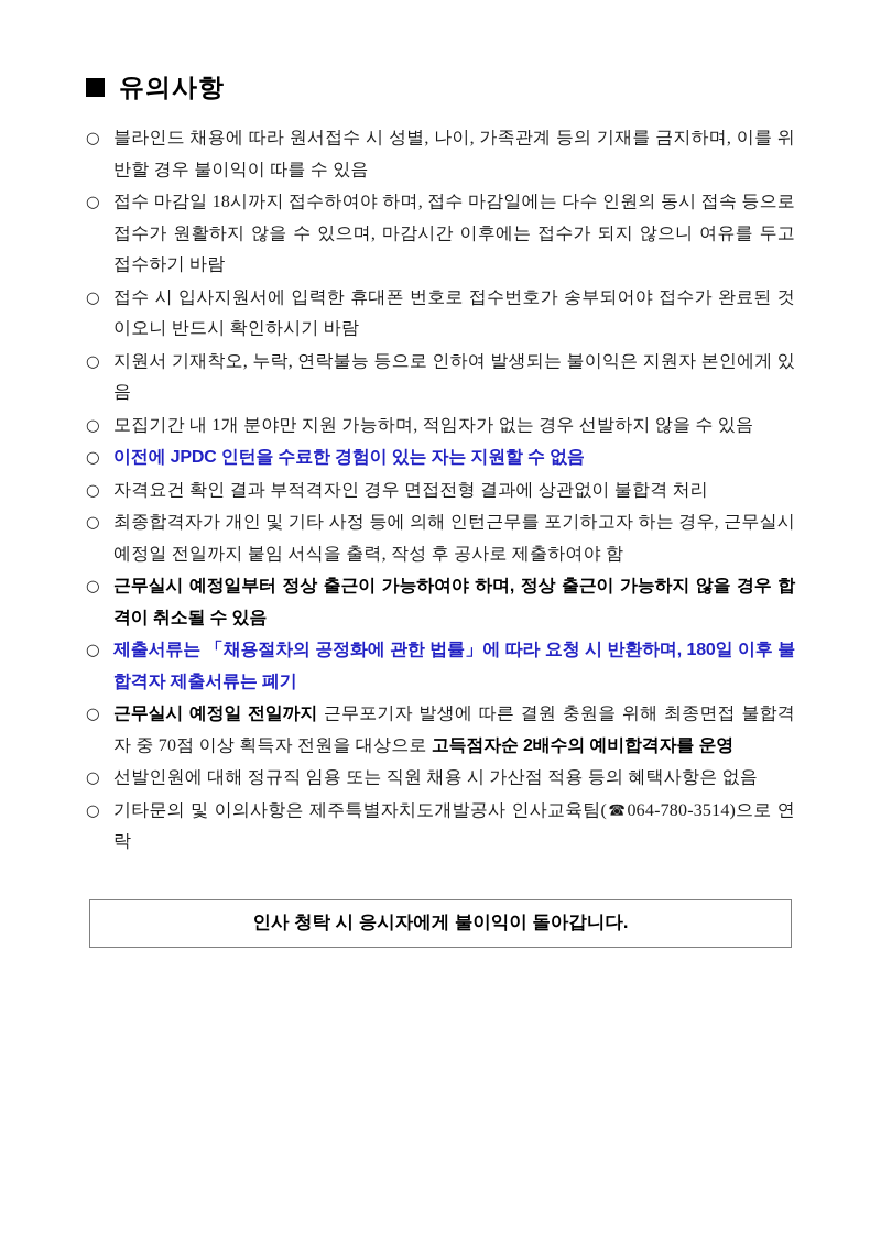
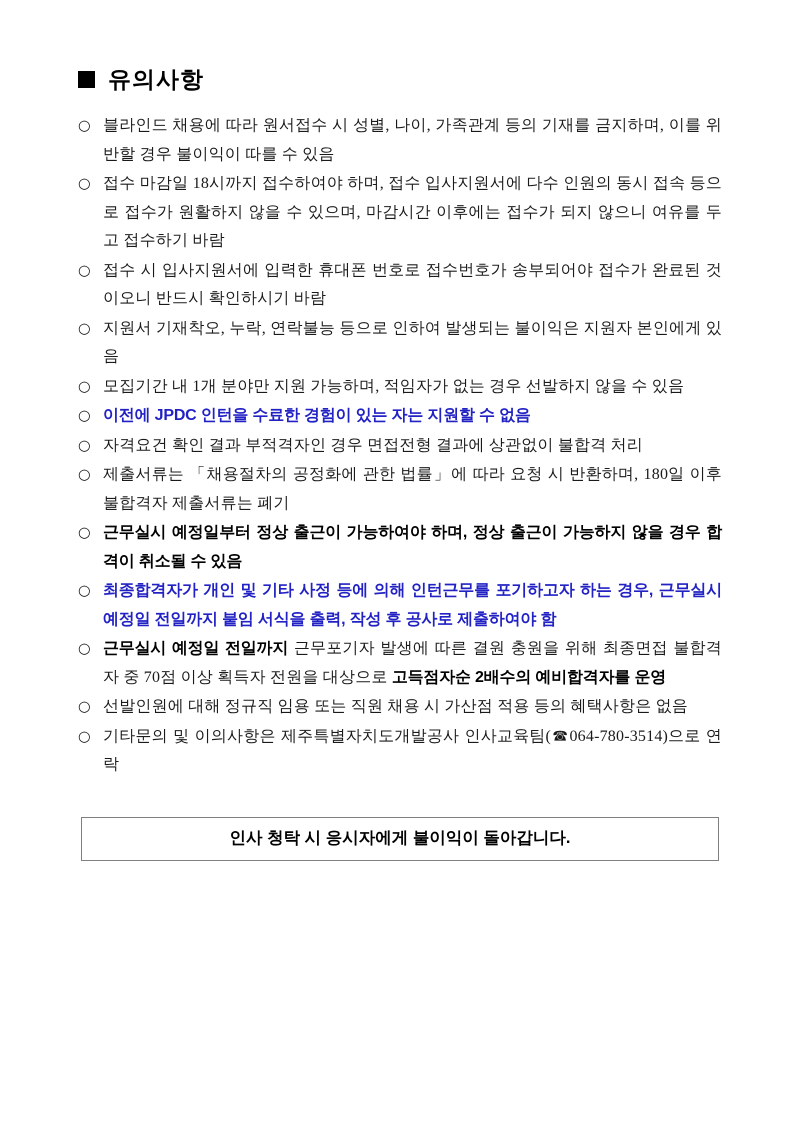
  유의사항
  ○
  블라인드 채용에 따라 원서접수 시 성별, 나이, 가족관계 등의 기재를 금지하며, 이를 위반할 경우 불이익이 따를 수 있음
  ○
- 접수 마감일 18시까지 접수하여야 하며, 접수 마감일에는 다수 인원의 동시 접속 등으로 접수가 원활하지 않을 수 있으며, 마감시간 이후에는 접수가 되지 않으니 여유를 두고 접수하기 바람
+ 접수 마감일 18시까지 접수하여야 하며, 접수 입사지원서에 다수 인원의 동시 접속 등으로 접수가 원활하지 않을 수 있으며, 마감시간 이후에는 접수가 되지 않으니 여유를 두고 접수하기 바람
  ○
  접수 시 입사지원서에 입력한 휴대폰 번호로 접수번호가 송부되어야 접수가 완료된 것이오니 반드시 확인하시기 바람
  ○
  지원서 기재착오, 누락, 연락불능 등으로 인하여 발생되는 불이익은 지원자 본인에게 있음
  ○
  모집기간 내 1개 분야만 지원 가능하며, 적임자가 없는 경우 선발하지 않을 수 있음
  ○
  이전에 JPDC 인턴을 수료한 경험이 있는 자는 지원할 수 없음
  ○
  자격요건 확인 결과 부적격자인 경우 면접전형 결과에 상관없이 불합격 처리
  ○
- 최종합격자가 개인 및 기타 사정 등에 의해 인턴근무를 포기하고자 하는 경우, 근무실시 예정일 전일까지 붙임 서식을 출력, 작성 후 공사로 제출하여야 함
+ 제출서류는 「채용절차의 공정화에 관한 법률」에 따라 요청 시 반환하며, 180일 이후 불합격자 제출서류는 폐기
  ○
  근무실시 예정일부터 정상 출근이 가능하여야 하며, 정상 출근이 가능하지 않을 경우 합격이 취소될 수 있음
  ○
- 제출서류는 「채용절차의 공정화에 관한 법률」에 따라 요청 시 반환하며, 180일 이후 불합격자 제출서류는 폐기
+ 최종합격자가 개인 및 기타 사정 등에 의해 인턴근무를 포기하고자 하는 경우, 근무실시 예정일 전일까지 붙임 서식을 출력, 작성 후 공사로 제출하여야 함
  ○
  근무실시 예정일 전일까지 근무포기자 발생에 따른 결원 충원을 위해 최종면접 불합격자 중 70점 이상 획득자 전원을 대상으로 고득점자순 2배수의 예비합격자를 운영
  ○
  선발인원에 대해 정규직 임용 또는 직원 채용 시 가산점 적용 등의 혜택사항은 없음
  ○
  기타문의 및 이의사항은 제주특별자치도개발공사 인사교육팀(☎064-780-3514)으로 연락
  인사 청탁 시 응시자에게 불이익이 돌아갑니다.
